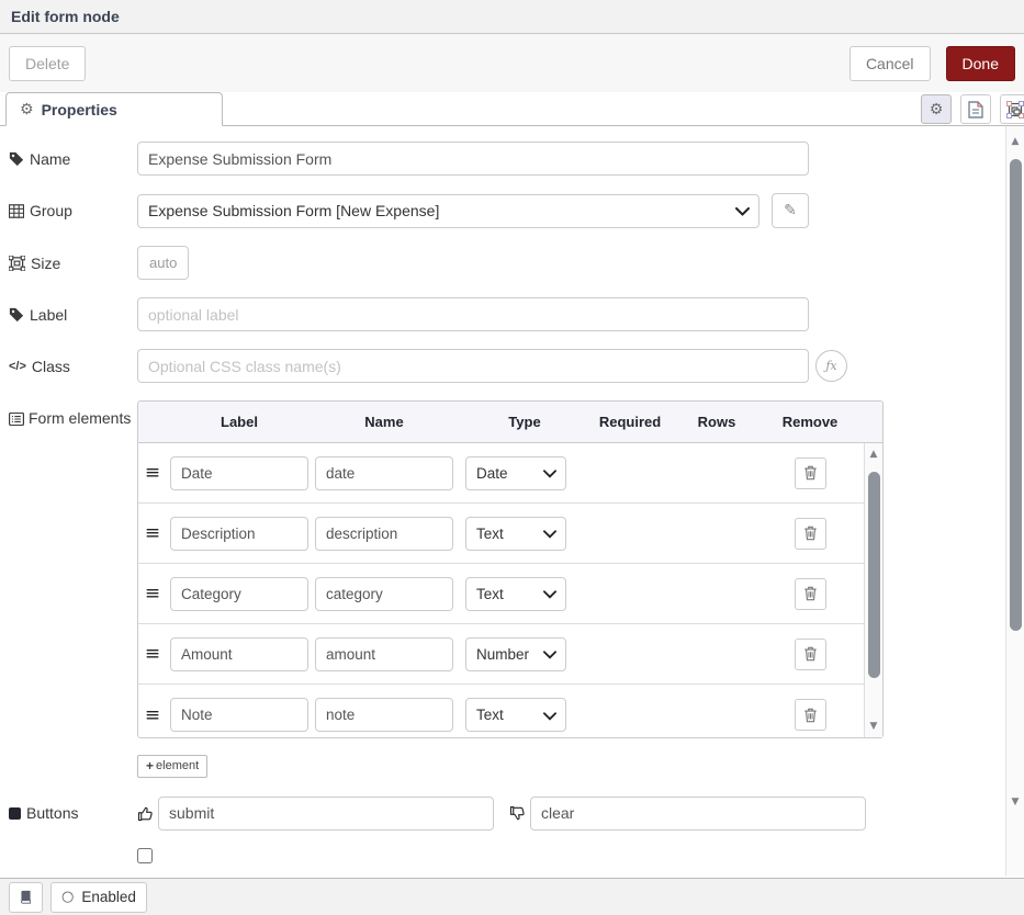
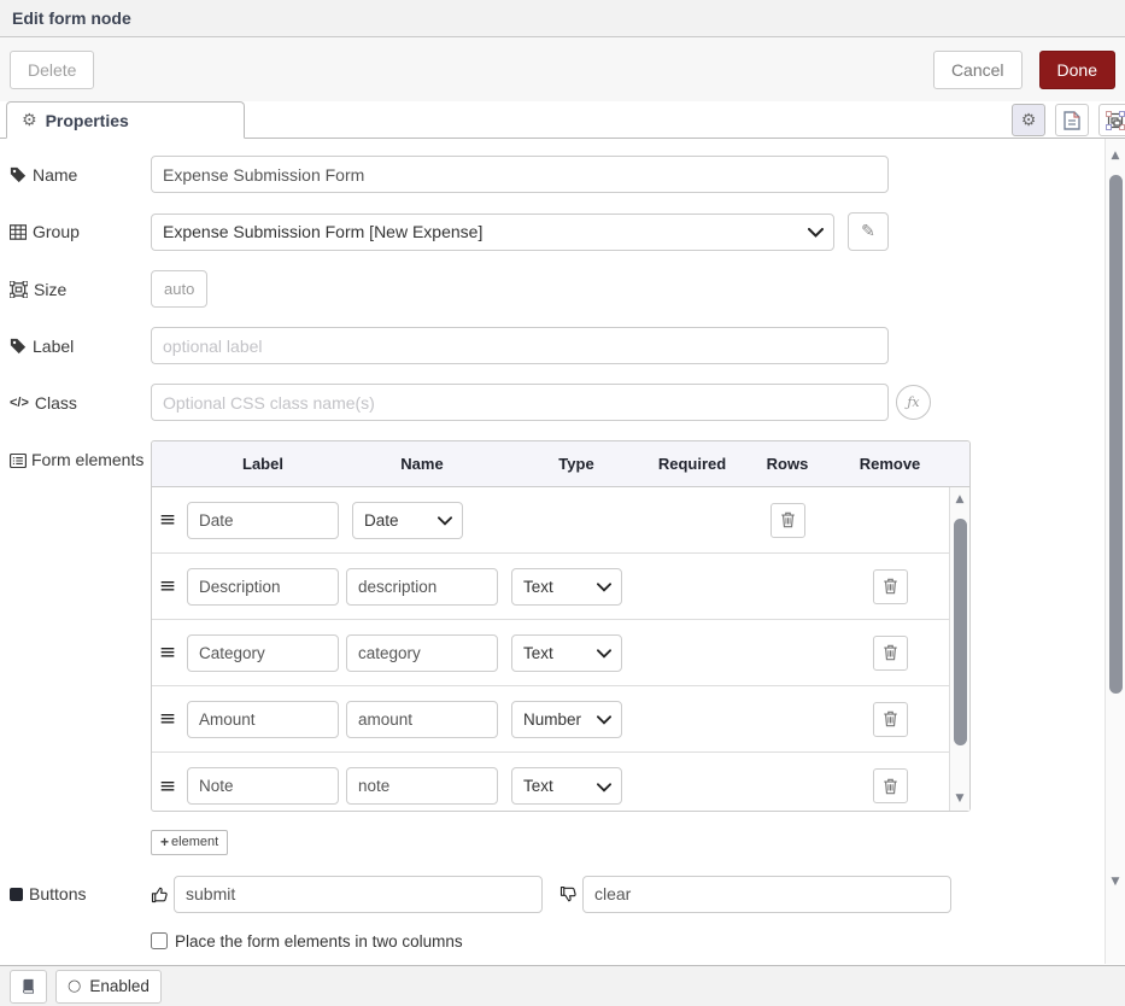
  Edit form node
  Delete
  Cancel
  Done
  ⚙
  Properties
  ⚙
  Name
  Expense Submission Form
  Group
  Expense Submission Form [New Expense]
  ✎
  Size
  auto
  Label
  optional label
  </>
  Class
  Optional CSS class name(s)
  ƒx
  Form elements
  Label
  Name
  Type
  Required
  Rows
  Remove
  ≡
  Date
- date
  Date
  ≡
  Description
  description
  Text
  ≡
  Category
  category
  Text
  ≡
  Amount
  amount
  Number
  ≡
  Note
  note
  Text
  ▲
  ▼
  +
  element
  Buttons
  submit
  clear
+ Place the form elements in two columns
  ▲
  ▼
  ○
  Enabled
